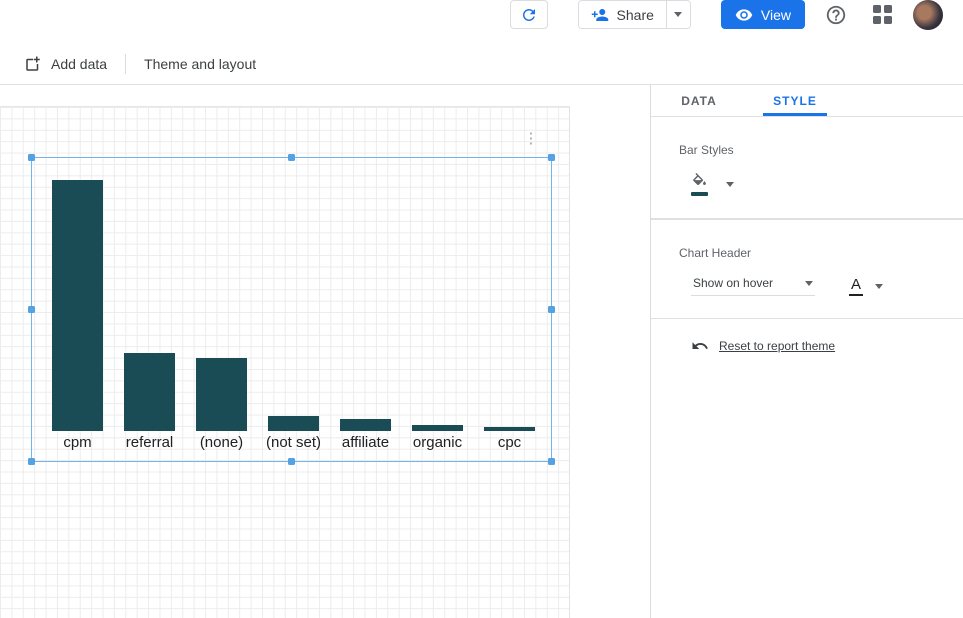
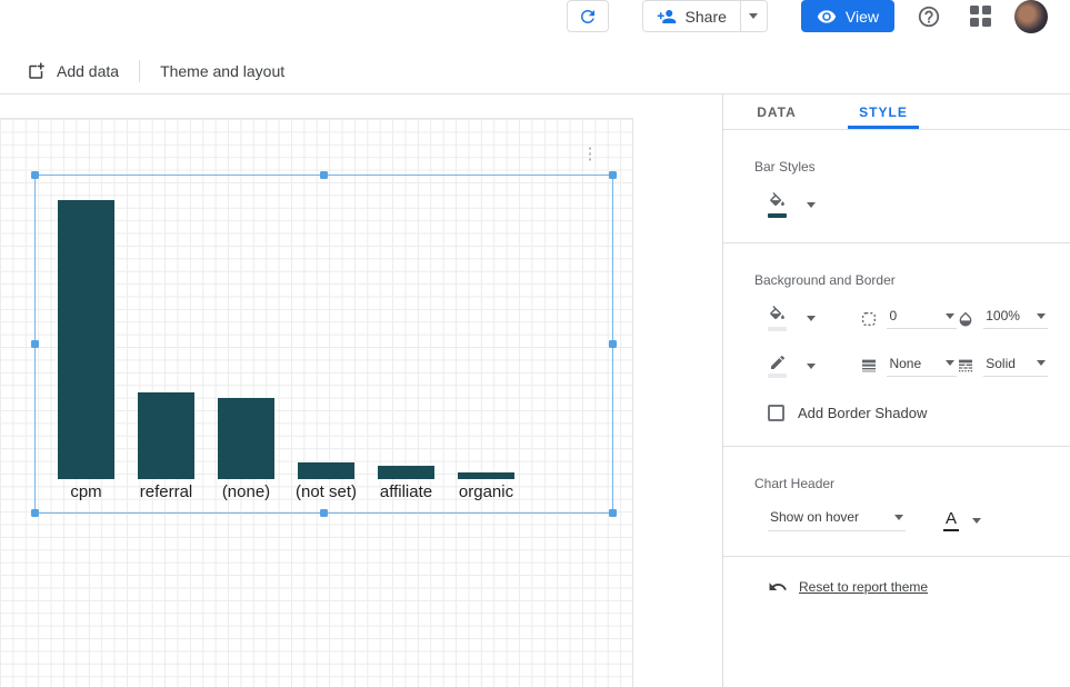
  Share
  View
  Add data
  Theme and layout
  ⋮
  cpm
  referral
  (none)
  (not set)
  affiliate
  organic
- cpc
  DATA
  STYLE
  Bar Styles
+ Background and Border
+ 0
+ 100%
+ None
+ Solid
+ Add Border Shadow
  Chart Header
  Show on hover
  A
  Reset to report theme
